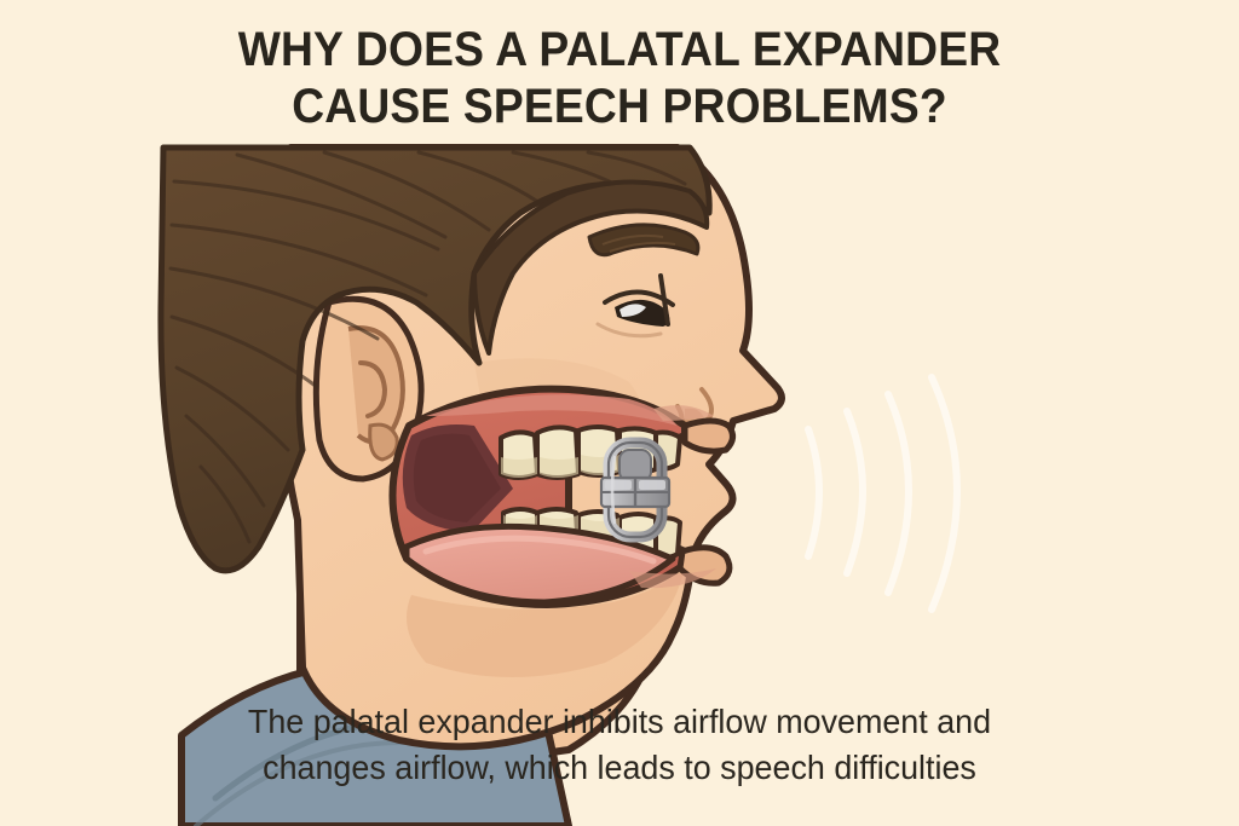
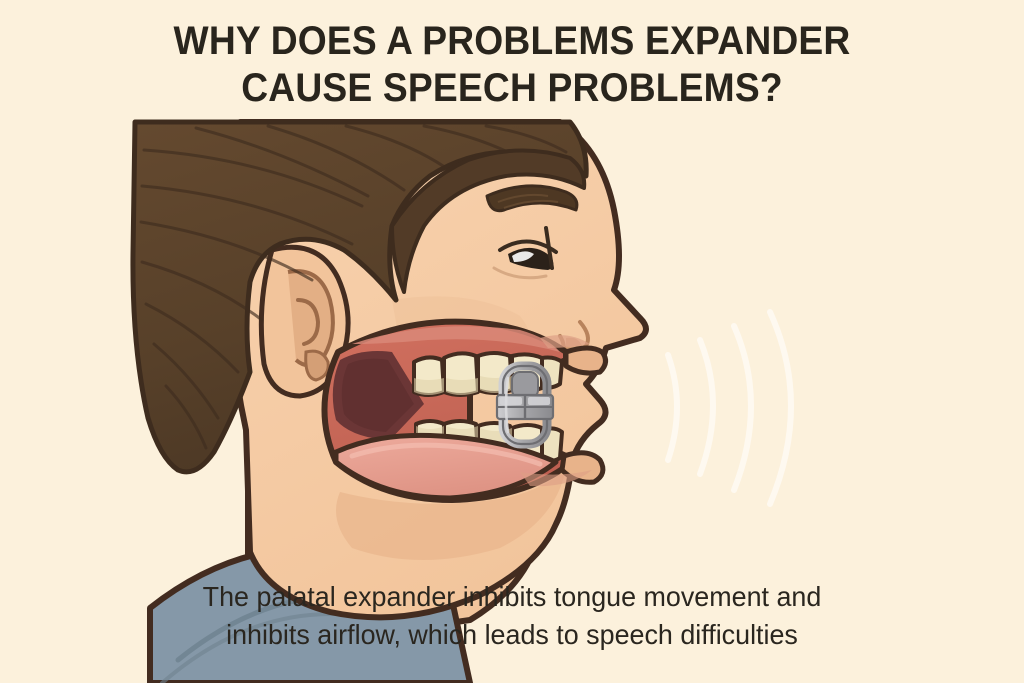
- WHY DOES A PALATAL EXPANDER
+ WHY DOES A PROBLEMS EXPANDER
  CAUSE SPEECH PROBLEMS?
- The palatal expander inhibits airflow movement and
+ The palatal expander inhibits tongue movement and
- changes airflow, which leads to speech difficulties
+ inhibits airflow, which leads to speech difficulties
